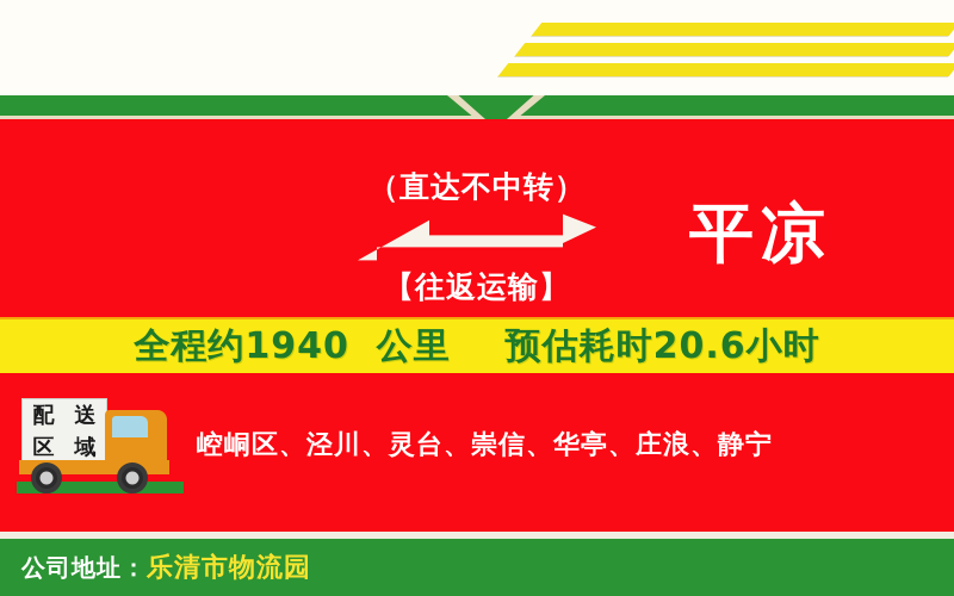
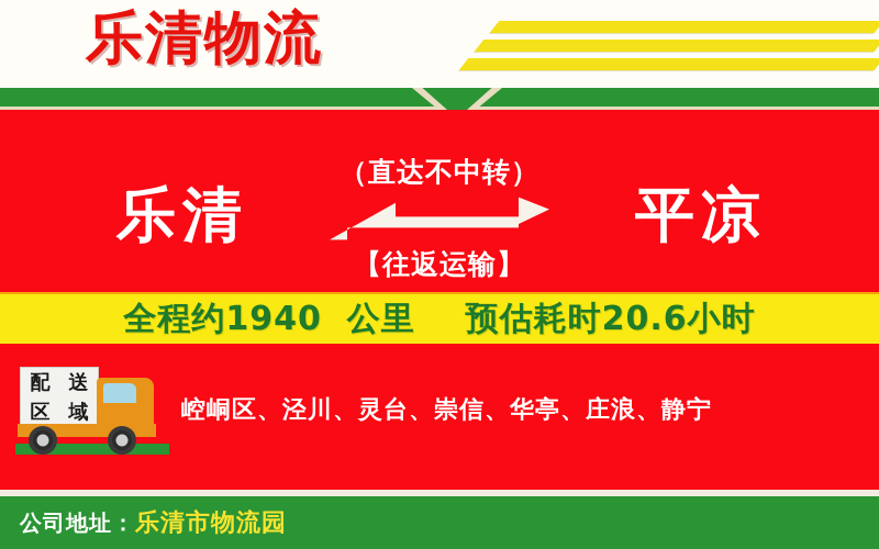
+ 乐清物流
+ 乐清
  （直达不中转）
  【往返运输】
  平凉
  全程约1940 公里 预估耗时20.6小时
  配
  送
  区
  域
  崆峒区、泾川、灵台、崇信、华亭、庄浪、静宁
  公司地址：
  乐清市物流园
